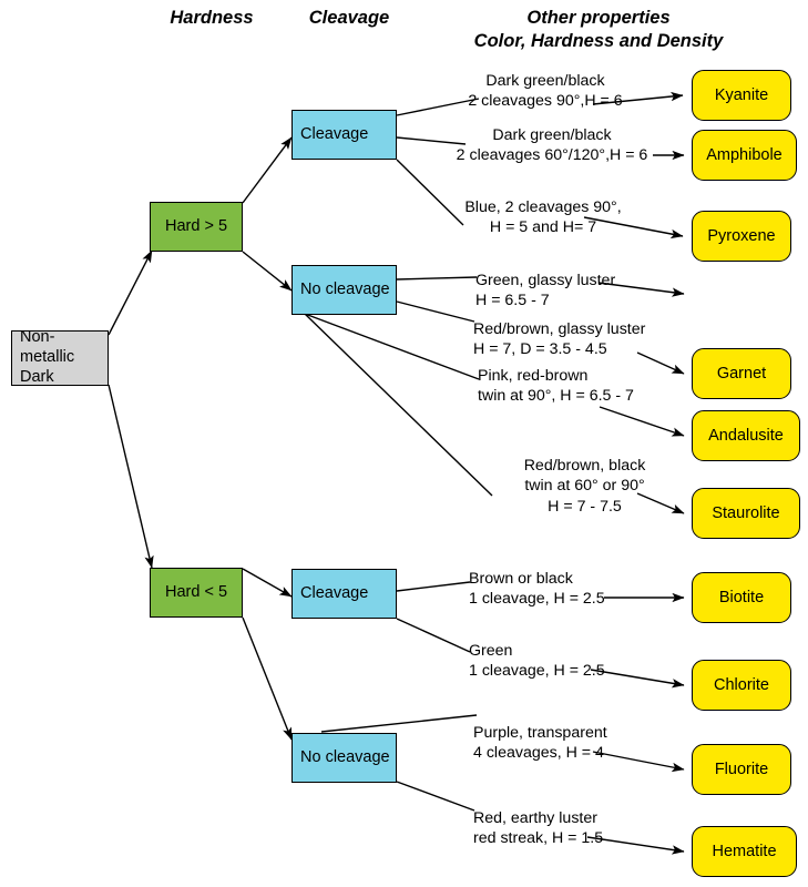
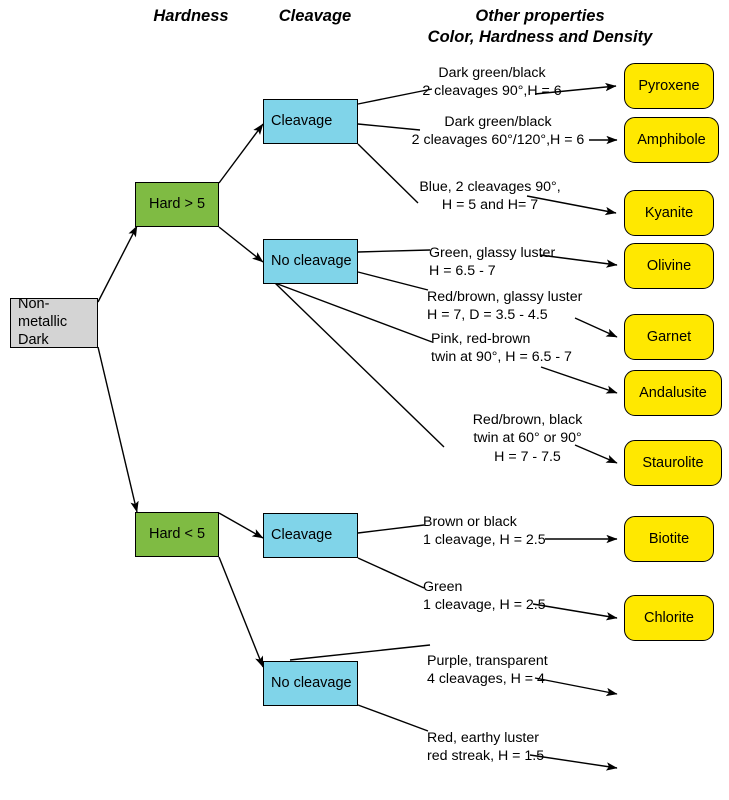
  Hardness
  Cleavage
  Other properties
  Color, Hardness and Density
  Non-metallic
  Dark
  Hard > 5
  Hard < 5
  Cleavage
  No cleavage
  Cleavage
  No cleavage
  Dark green/black
  2 cleavages 90°,H = 6
  Dark green/black
  2 cleavages 60°/120°,H = 6
  Blue, 2 cleavages 90°,
  H = 5 and H= 7
  Green, glassy luster
  H = 6.5 - 7
  Red/brown, glassy luster
  H = 7, D = 3.5 - 4.5
  Pink, red-brown
  twin at 90°, H = 6.5 - 7
  Red/brown, black
  twin at 60° or 90°
  H = 7 - 7.5
  Brown or black
  1 cleavage, H = 2.5
  Green
  1 cleavage, H = 2.5
  Purple, transparent
  4 cleavages, H = 4
  Red, earthy luster
  red streak, H = 1.5
- Kyanite
+ Pyroxene
  Amphibole
- Pyroxene
+ Kyanite
+ Olivine
  Garnet
  Andalusite
  Staurolite
  Biotite
  Chlorite
- Fluorite
- Hematite
